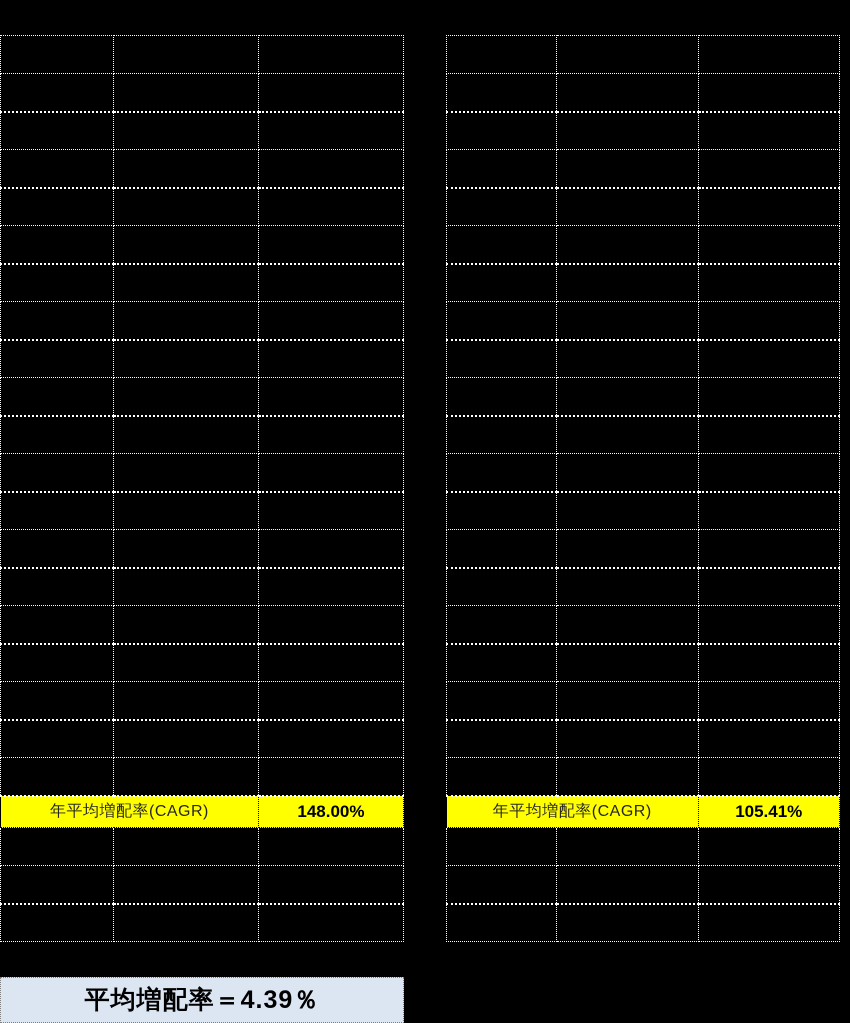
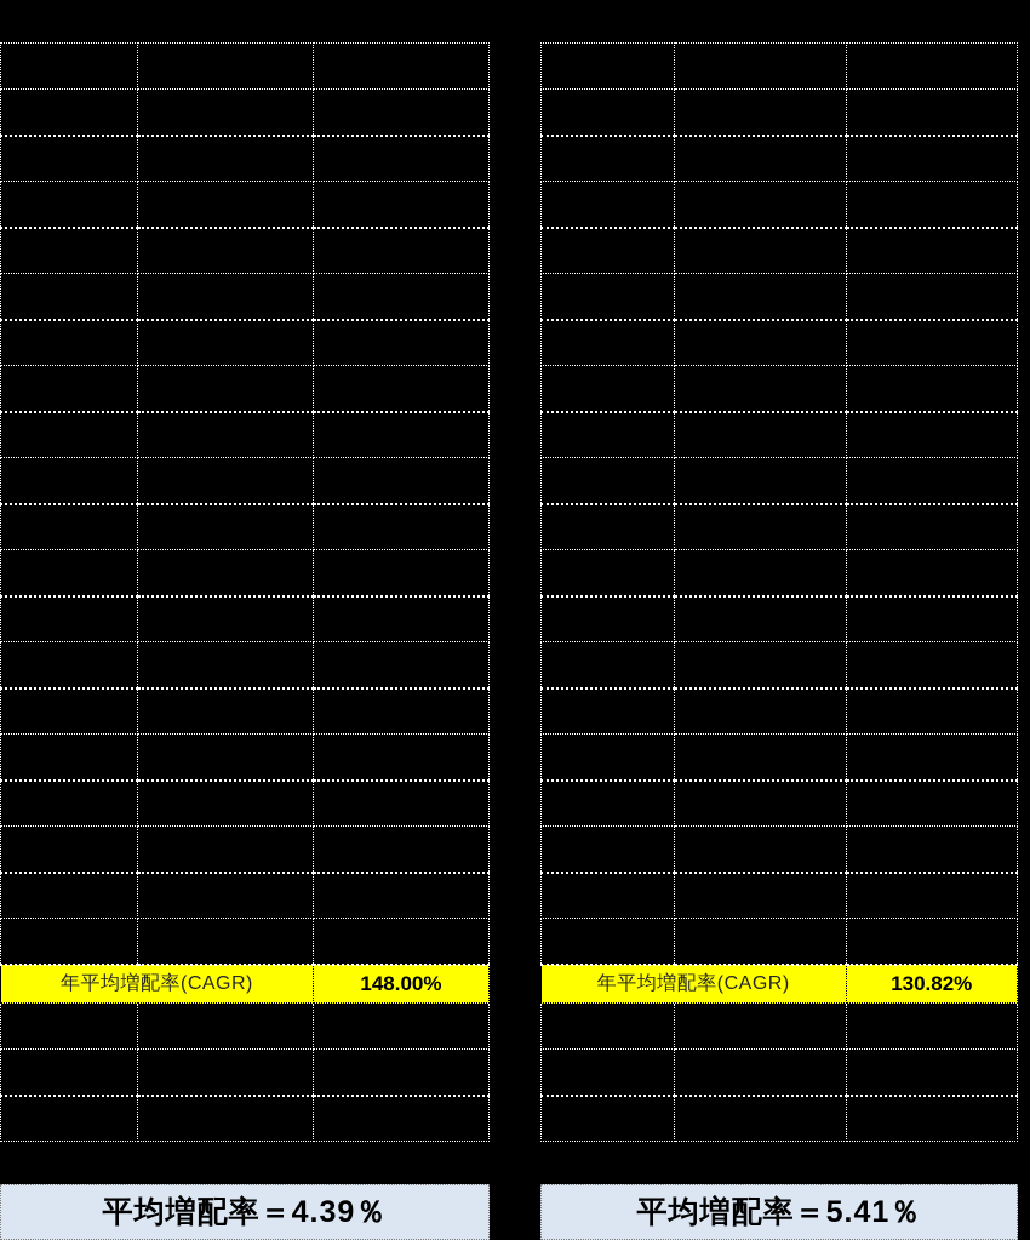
  年平均増配率(CAGR)	148.00%
  平均増配率＝4.39％
- 年平均増配率(CAGR)	105.41%
+ 年平均増配率(CAGR)	130.82%
+ 平均増配率＝5.41％
